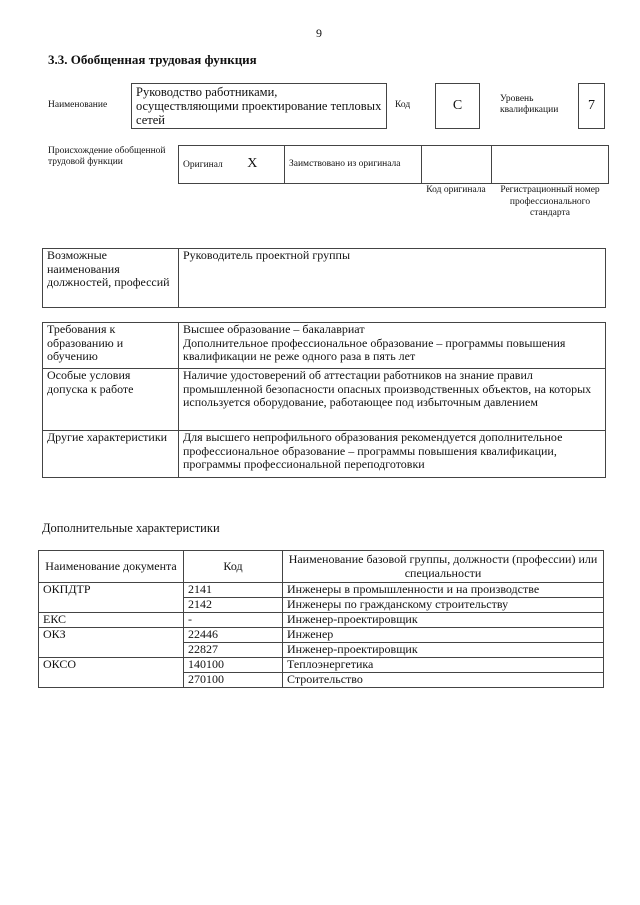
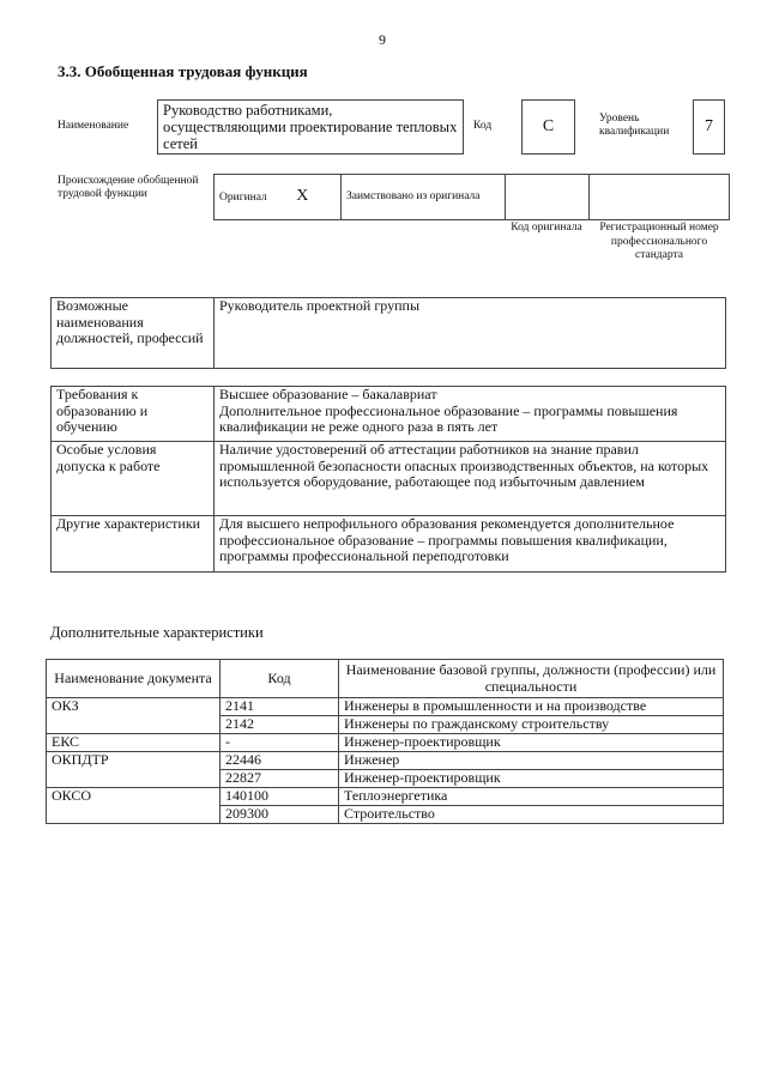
  9
  3.3. Обобщенная трудовая функция
  Наименование
  Руководство работниками, осуществляющими проектирование тепловых сетей
  Код
  C
  Уровень квалификации
  7
  Происхождение обобщенной трудовой функции
  Оригинал X	Заимствовано из оригинала
  Код оригинала
  Регистрационный номер профессионального стандарта
  Возможные наименования должностей, профессий	Руководитель проектной группы
  Требования к образованию и обучению	Высшее образование – бакалавриат Дополнительное профессиональное образование – программы повышения квалификации не реже одного раза в пять лет
  Особые условия допуска к работе	Наличие удостоверений об аттестации работников на знание правил промышленной безопасности опасных производственных объектов, на которых используется оборудование, работающее под избыточным давлением
  Другие характеристики	Для высшего непрофильного образования рекомендуется дополнительное профессиональное образование – программы повышения квалификации, программы профессиональной переподготовки
  Дополнительные характеристики
  Наименование документа	Код	Наименование базовой группы, должности (профессии) или специальности
- ОКПДТР	2141	Инженеры в промышленности и на производстве
+ ОКЗ	2141	Инженеры в промышленности и на производстве
  2142	Инженеры по гражданскому строительству
  ЕКС	-	Инженер-проектировщик
- ОКЗ	22446	Инженер
+ ОКПДТР	22446	Инженер
  22827	Инженер-проектировщик
  ОКСО	140100	Теплоэнергетика
- 270100	Строительство
+ 209300	Строительство
